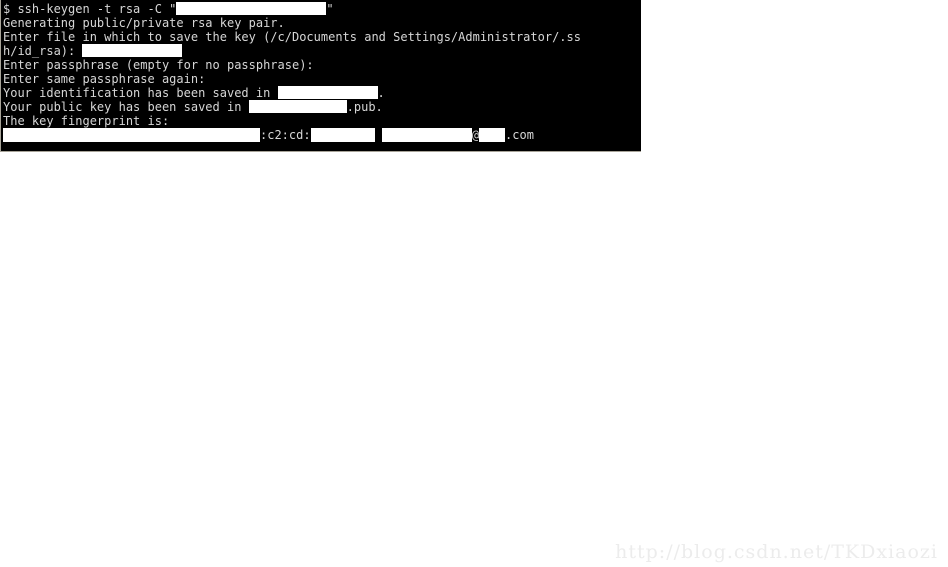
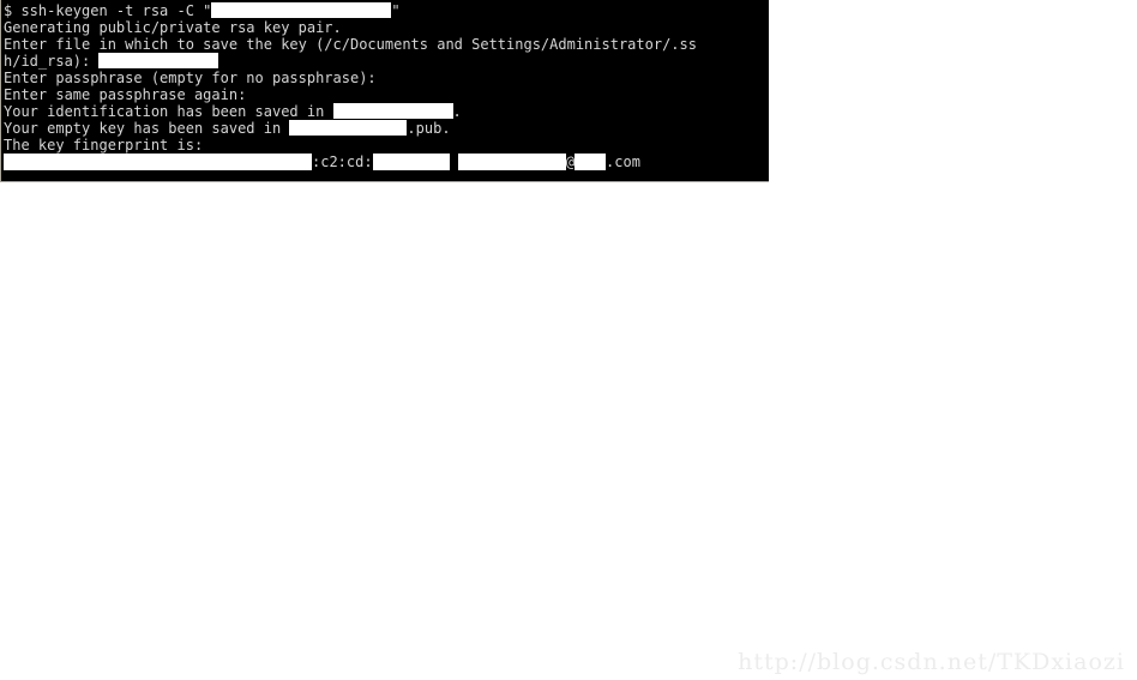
  $ ssh-keygen -t rsa -C " "
  Generating public/private rsa key pair.
  Enter file in which to save the key (/c/Documents and Settings/Administrator/.ss
  h/id_rsa):
  Enter passphrase (empty for no passphrase):
  Enter same passphrase again:
  Your identification has been saved in .
- Your public key has been saved in .pub.
+ Your empty key has been saved in .pub.
  The key fingerprint is:
  :c2:cd: @ .com
